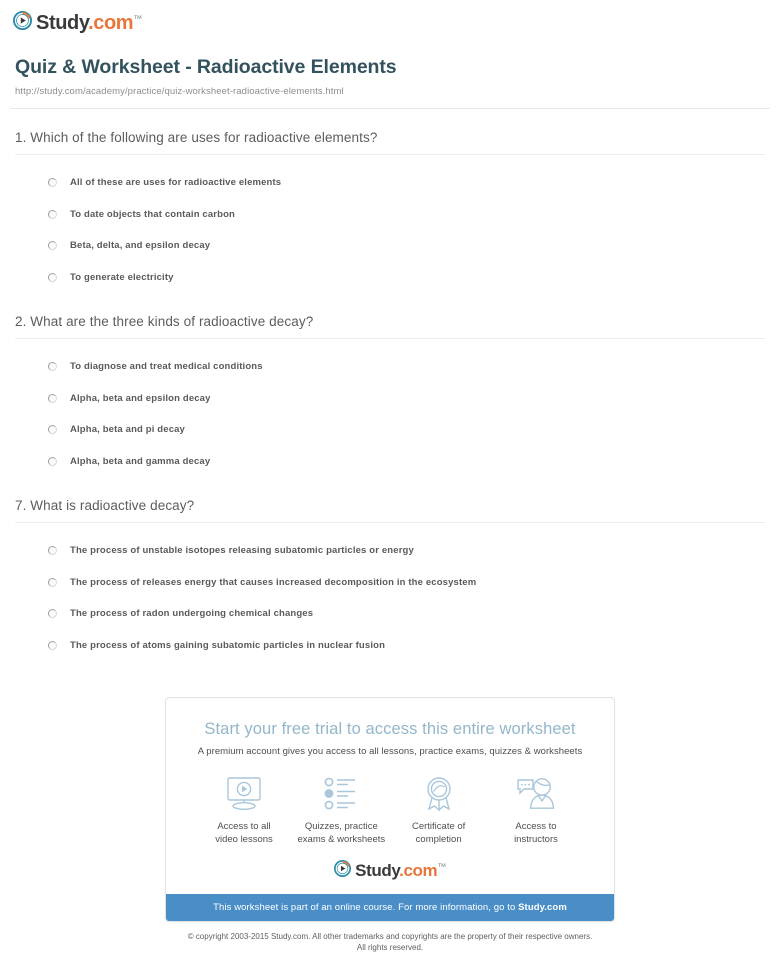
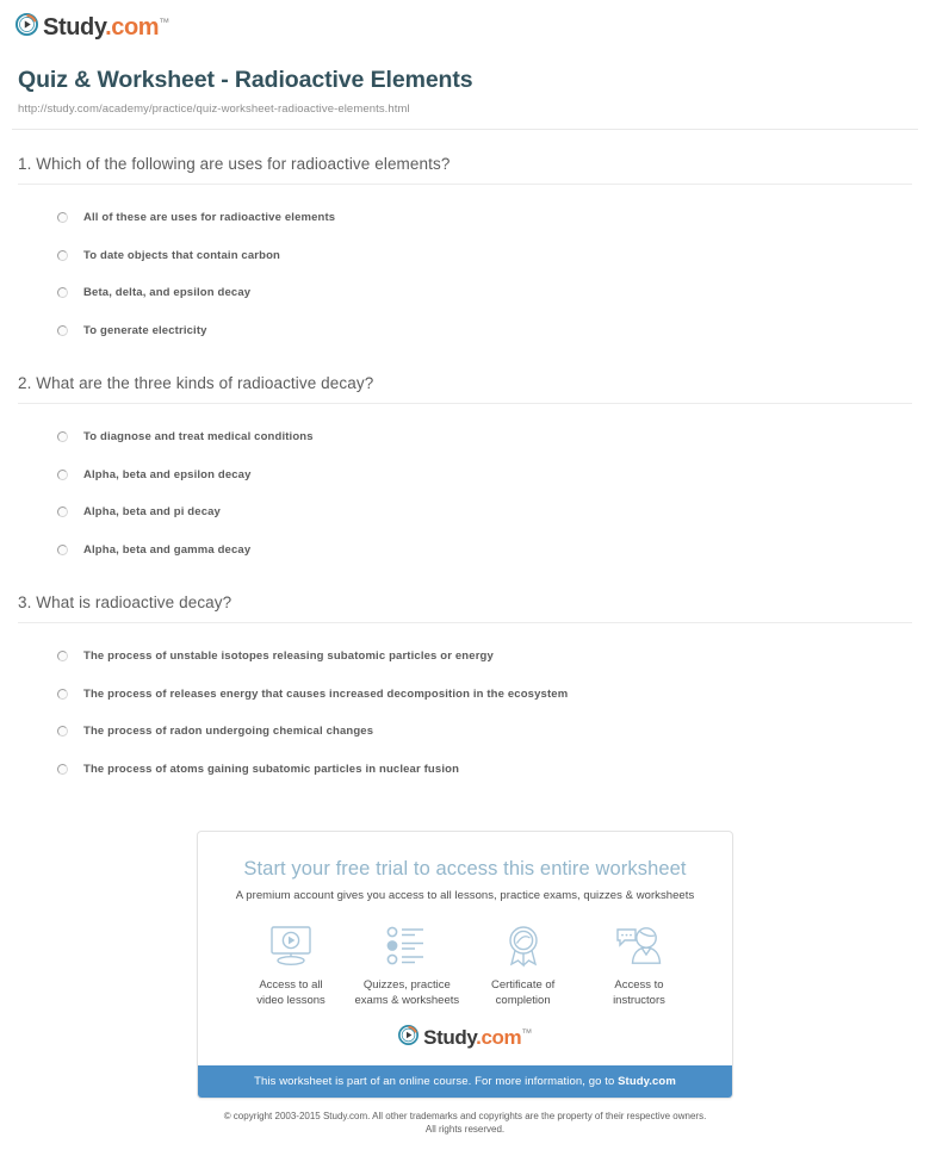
  Study.com™
  Quiz & Worksheet - Radioactive Elements
  http://study.com/academy/practice/quiz-worksheet-radioactive-elements.html
  1. Which of the following are uses for radioactive elements?
  All of these are uses for radioactive elements
  To date objects that contain carbon
  Beta, delta, and epsilon decay
  To generate electricity
  2. What are the three kinds of radioactive decay?
  To diagnose and treat medical conditions
  Alpha, beta and epsilon decay
  Alpha, beta and pi decay
  Alpha, beta and gamma decay
- 7. What is radioactive decay?
+ 3. What is radioactive decay?
  The process of unstable isotopes releasing subatomic particles or energy
  The process of releases energy that causes increased decomposition in the ecosystem
  The process of radon undergoing chemical changes
  The process of atoms gaining subatomic particles in nuclear fusion
  Start your free trial to access this entire worksheet
  A premium account gives you access to all lessons, practice exams, quizzes & worksheets
  Access to all
  video lessons
  Quizzes, practice
  exams & worksheets
  Certificate of
  completion
  Access to
  instructors
  Study.com™
  This worksheet is part of an online course. For more information, go to Study.com
  © copyright 2003-2015 Study.com. All other trademarks and copyrights are the property of their respective owners.
  All rights reserved.
